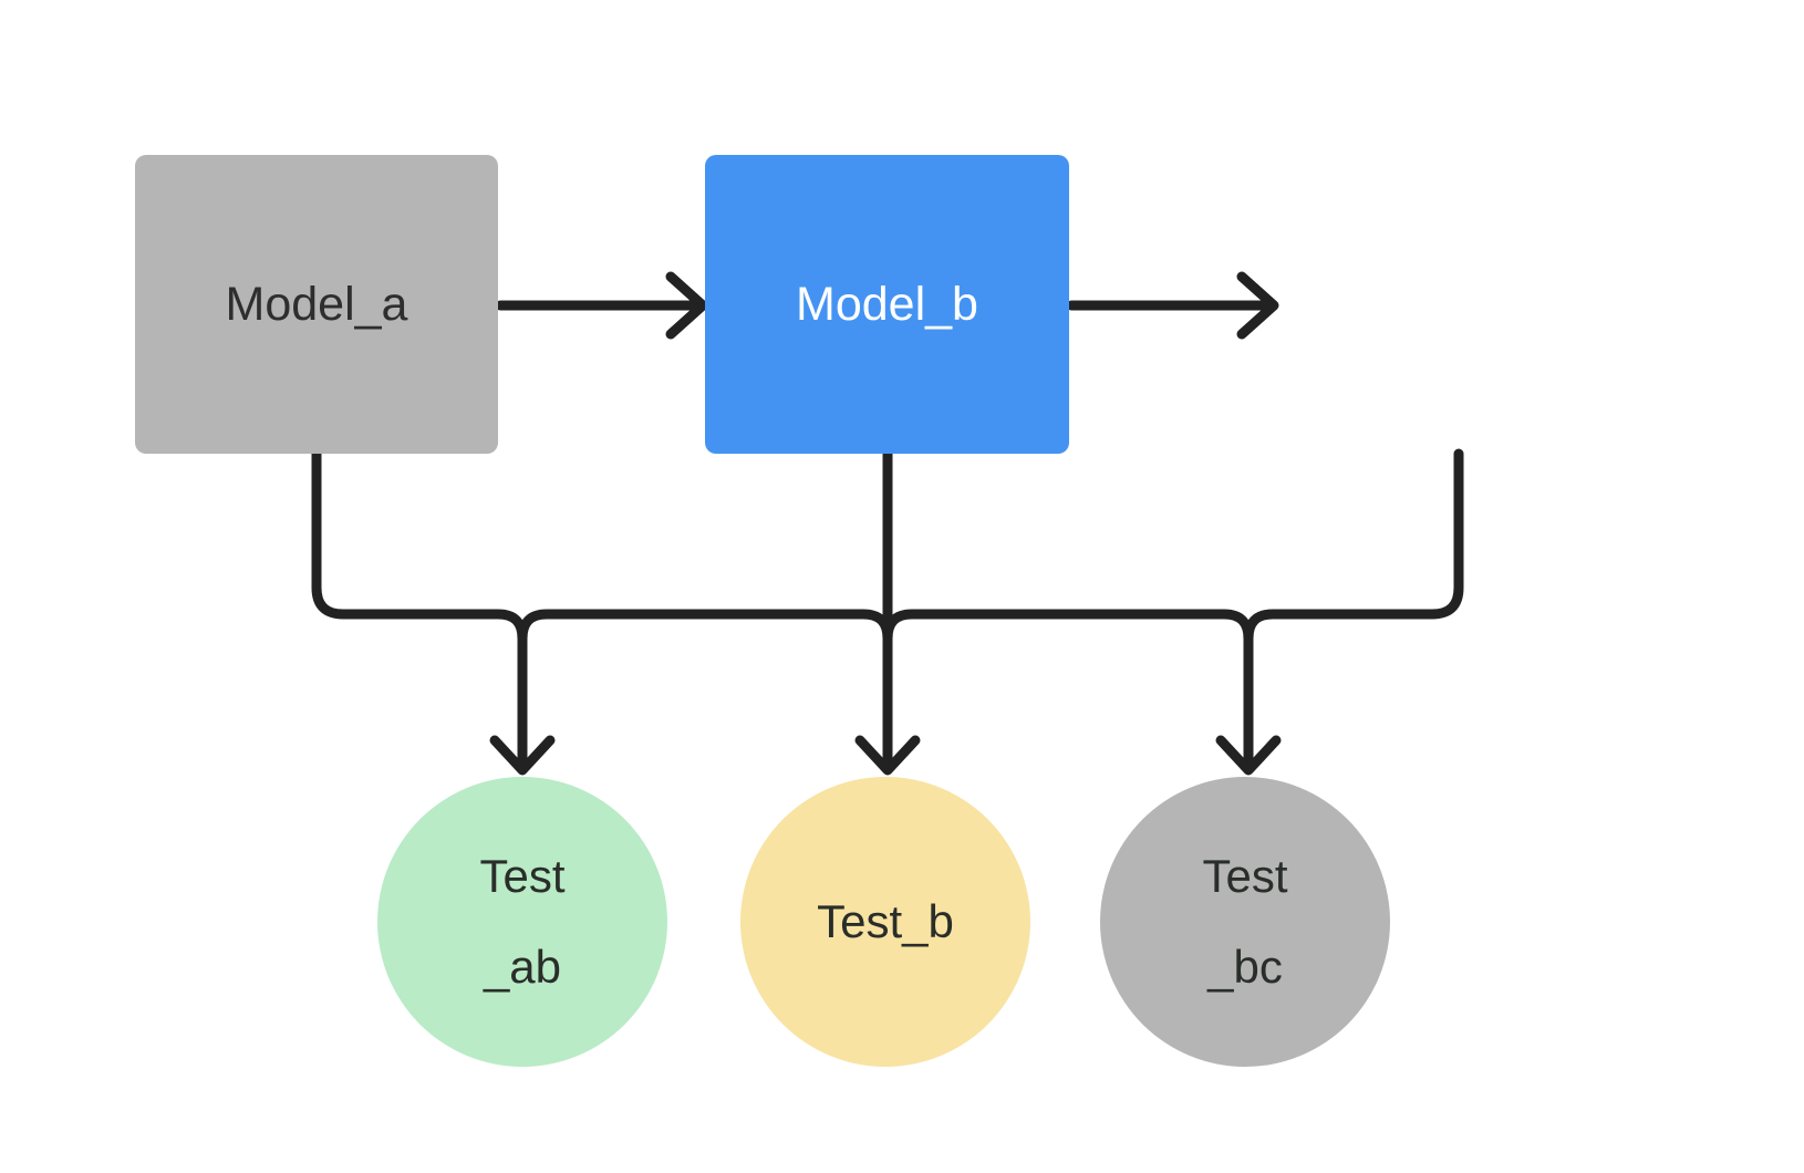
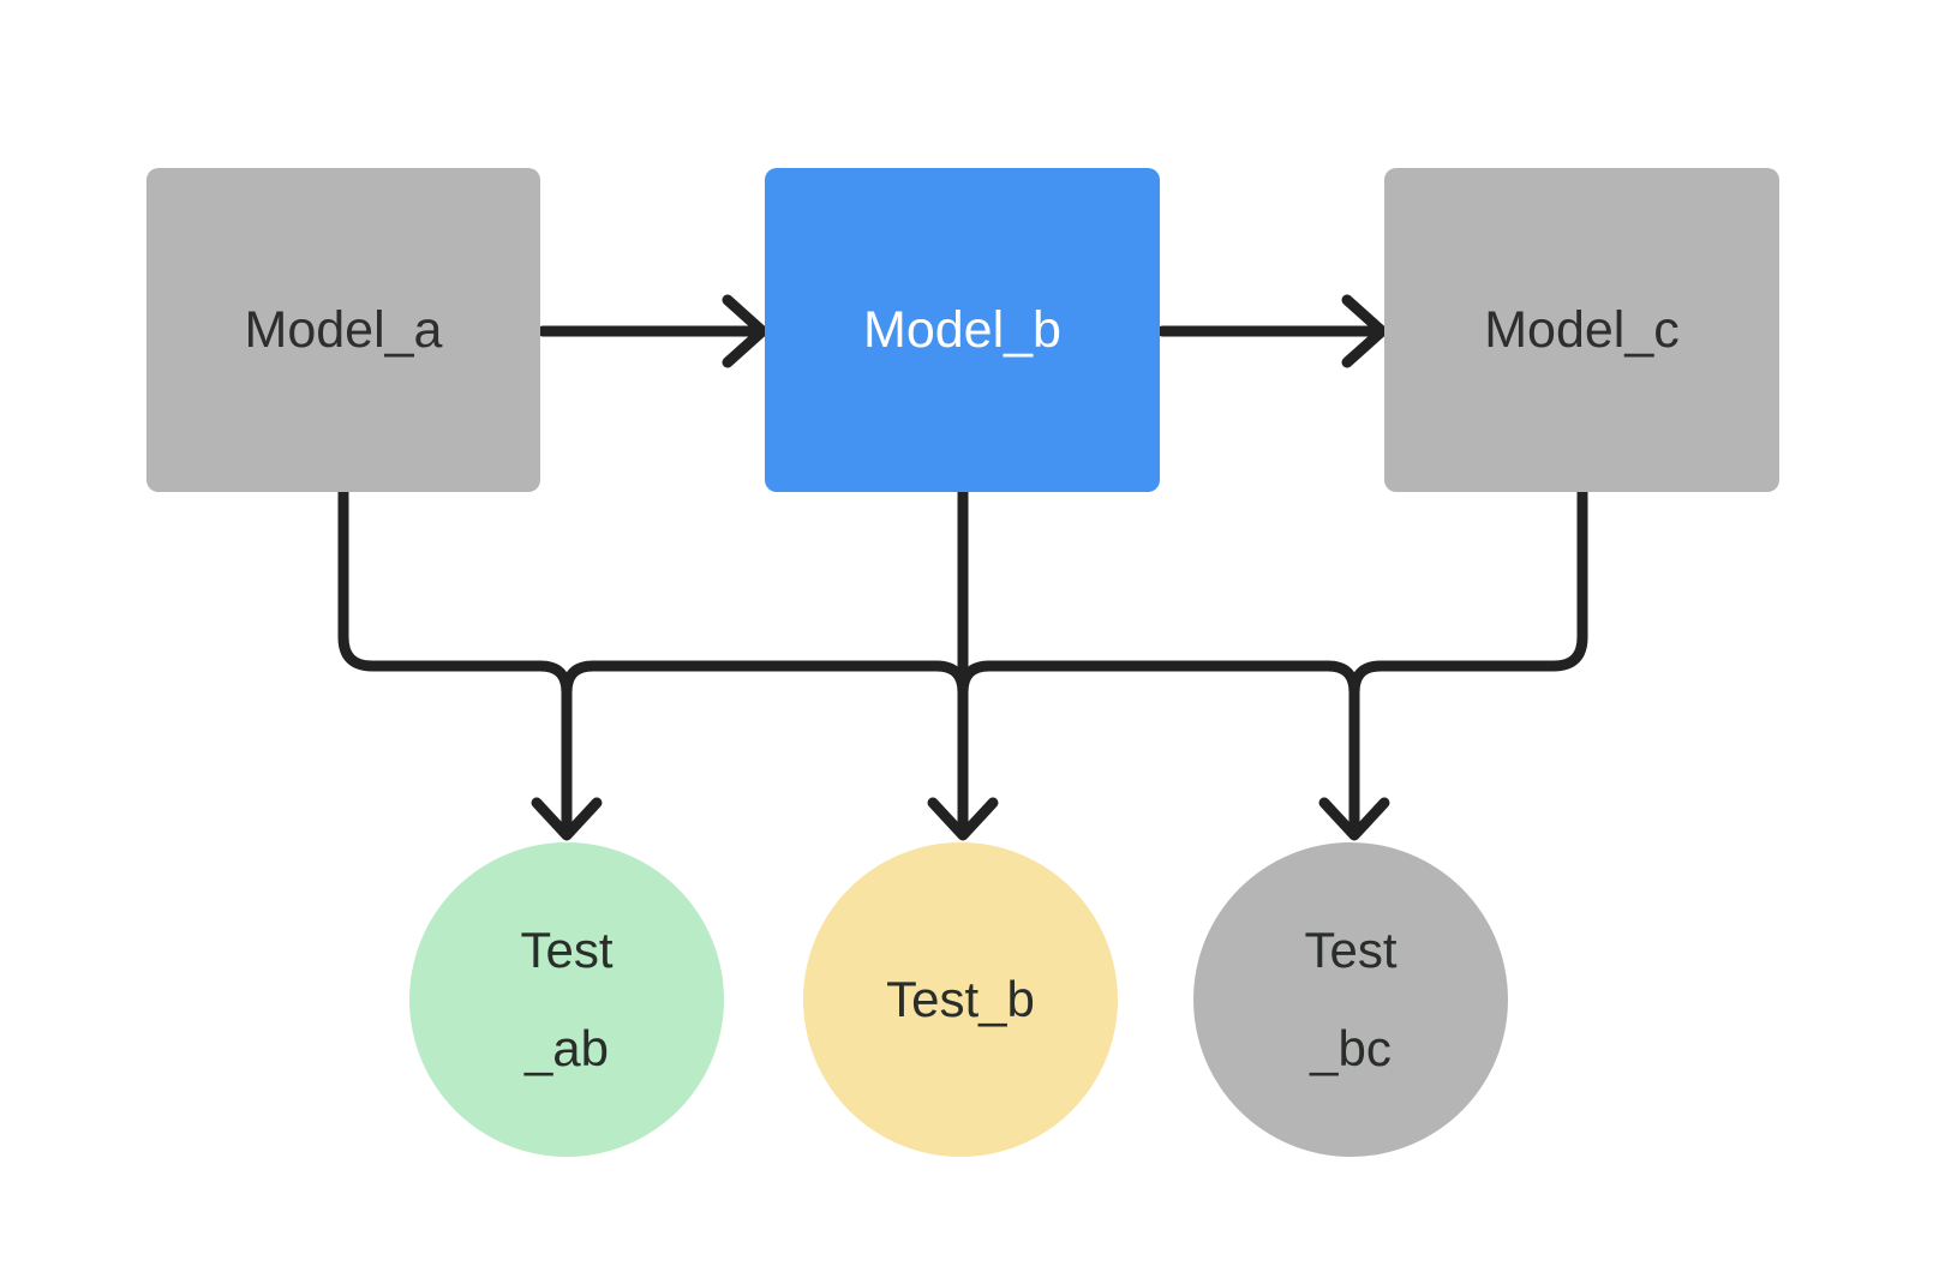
  Model_a
  Model_b
+ Model_c
  Test
  _ab
  Test_b
  Test
  _bc
